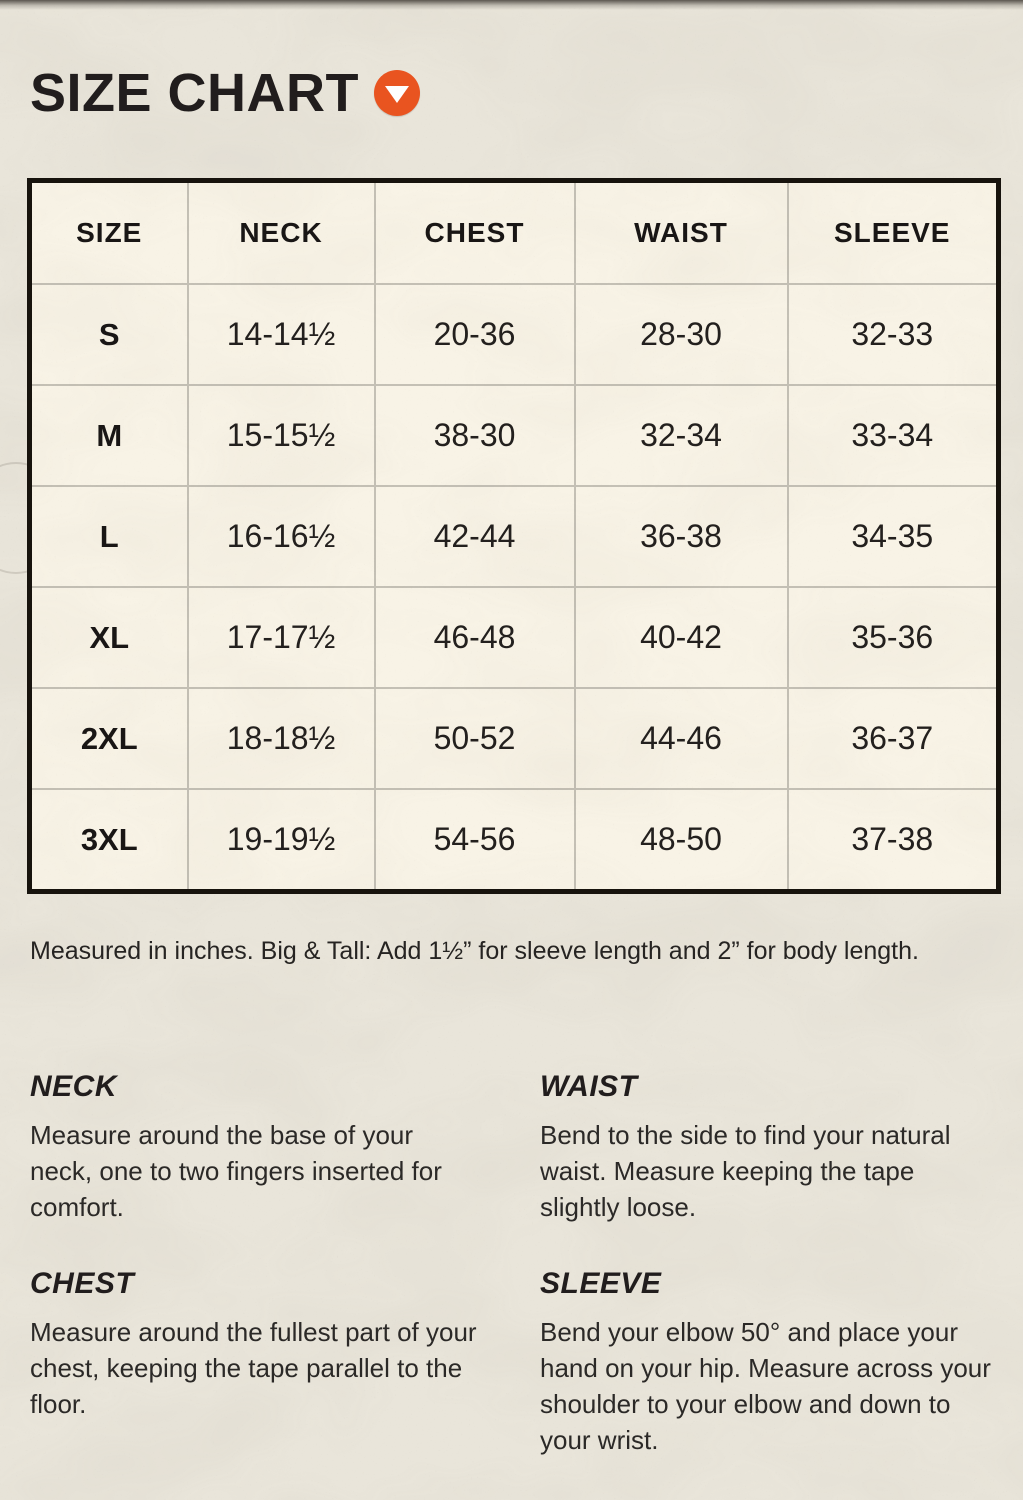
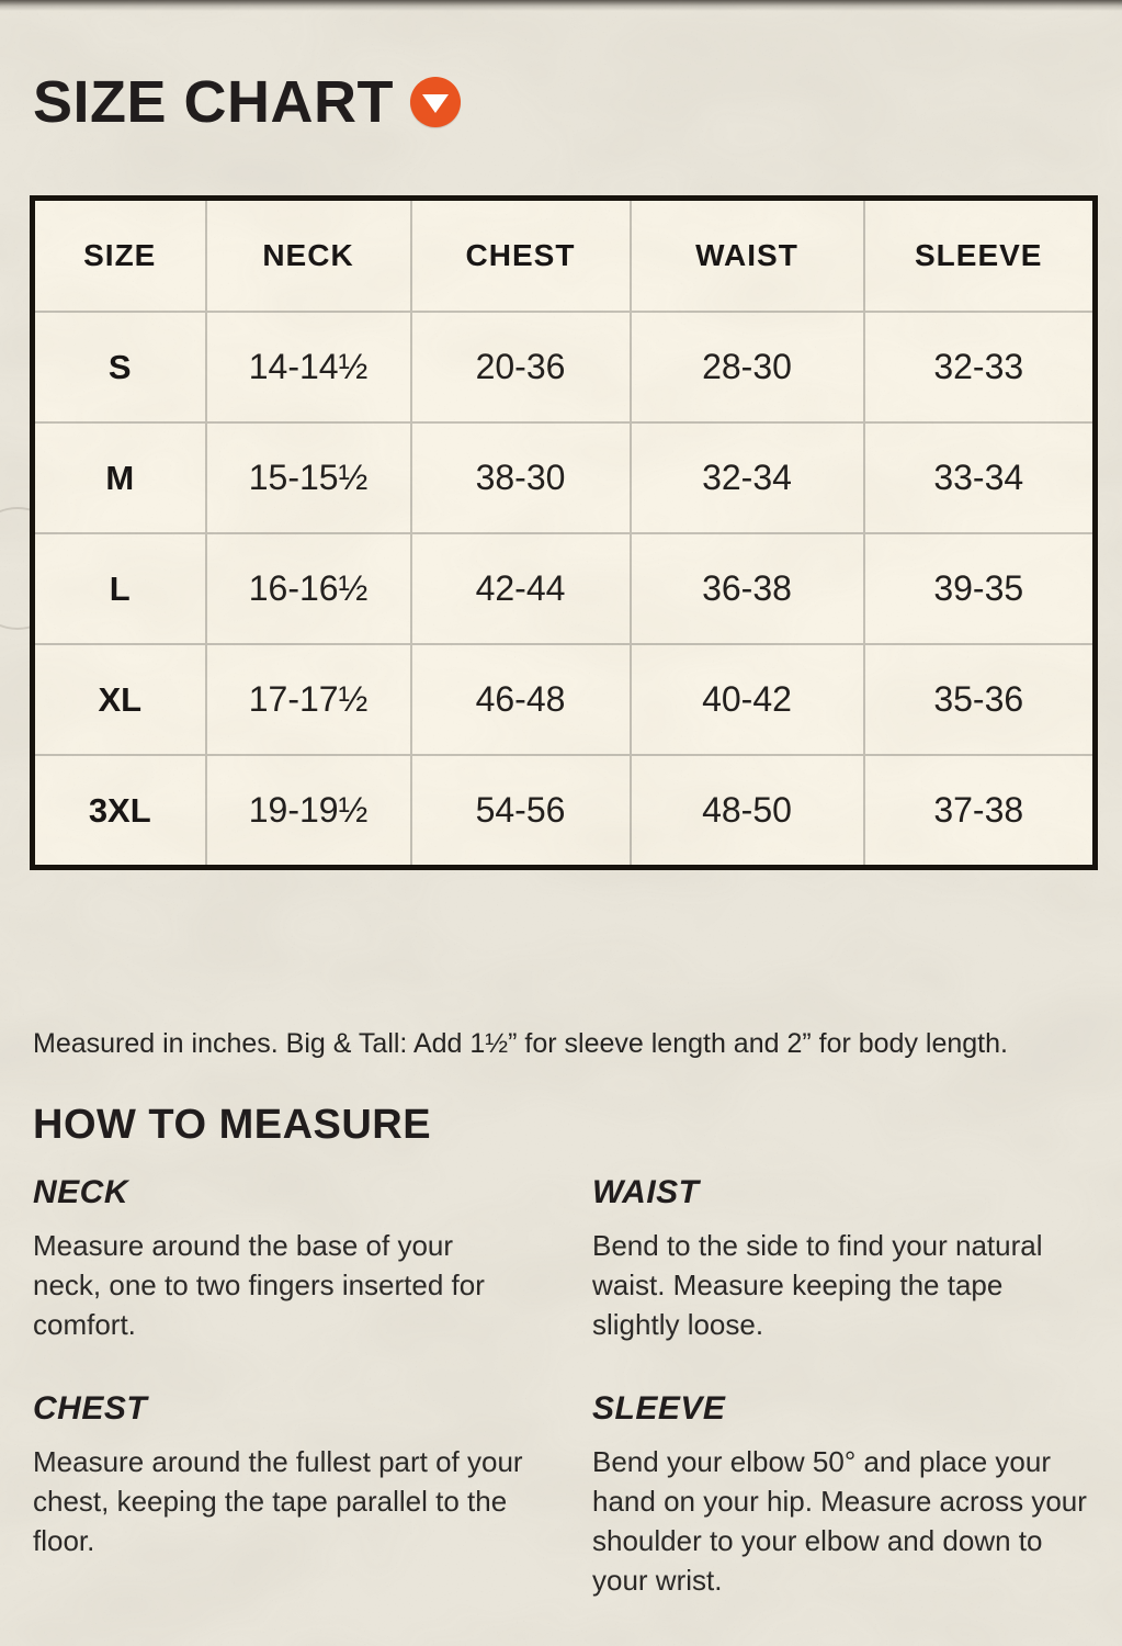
  SIZE CHART
  SIZE	NECK	CHEST	WAIST	SLEEVE
  S	14-14½	20-36	28-30	32-33
  M	15-15½	38-30	32-34	33-34
- L	16-16½	42-44	36-38	34-35
+ L	16-16½	42-44	36-38	39-35
  XL	17-17½	46-48	40-42	35-36
- 2XL	18-18½	50-52	44-46	36-37
  3XL	19-19½	54-56	48-50	37-38
  Measured in inches. Big & Tall: Add 1½” for sleeve length and 2” for body length.
+ HOW TO MEASURE
  NECK
  Measure around the base of your neck, one to two fingers inserted for comfort.
  WAIST
  Bend to the side to find your natural waist. Measure keeping the tape slightly loose.
  CHEST
  Measure around the fullest part of your chest, keeping the tape parallel to the floor.
  SLEEVE
  Bend your elbow 50° and place your hand on your hip. Measure across your shoulder to your elbow and down to your wrist.
